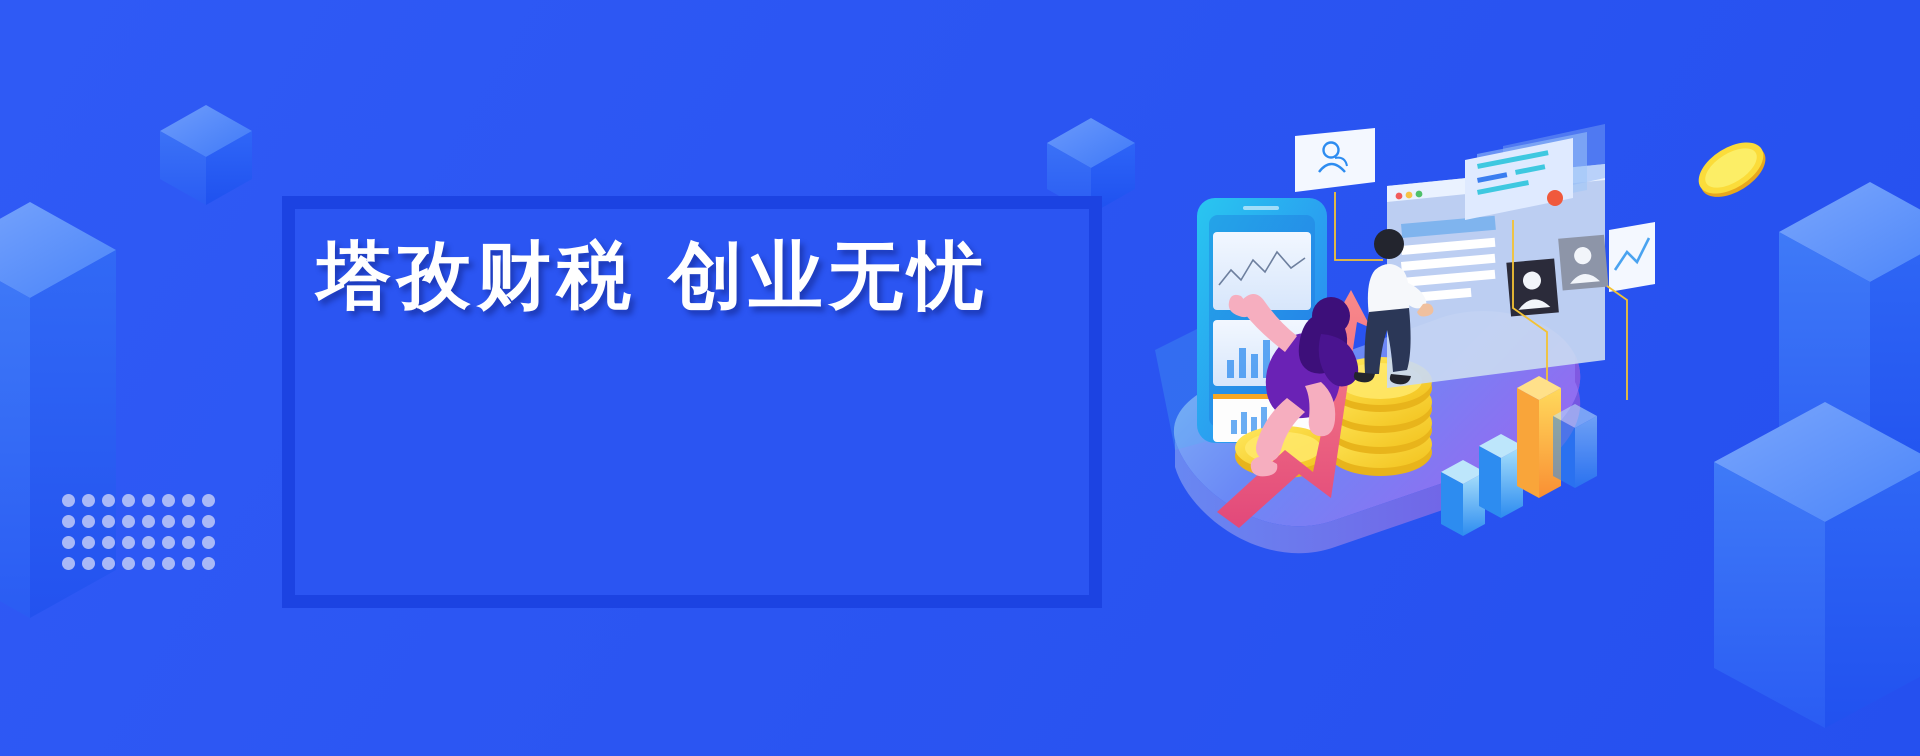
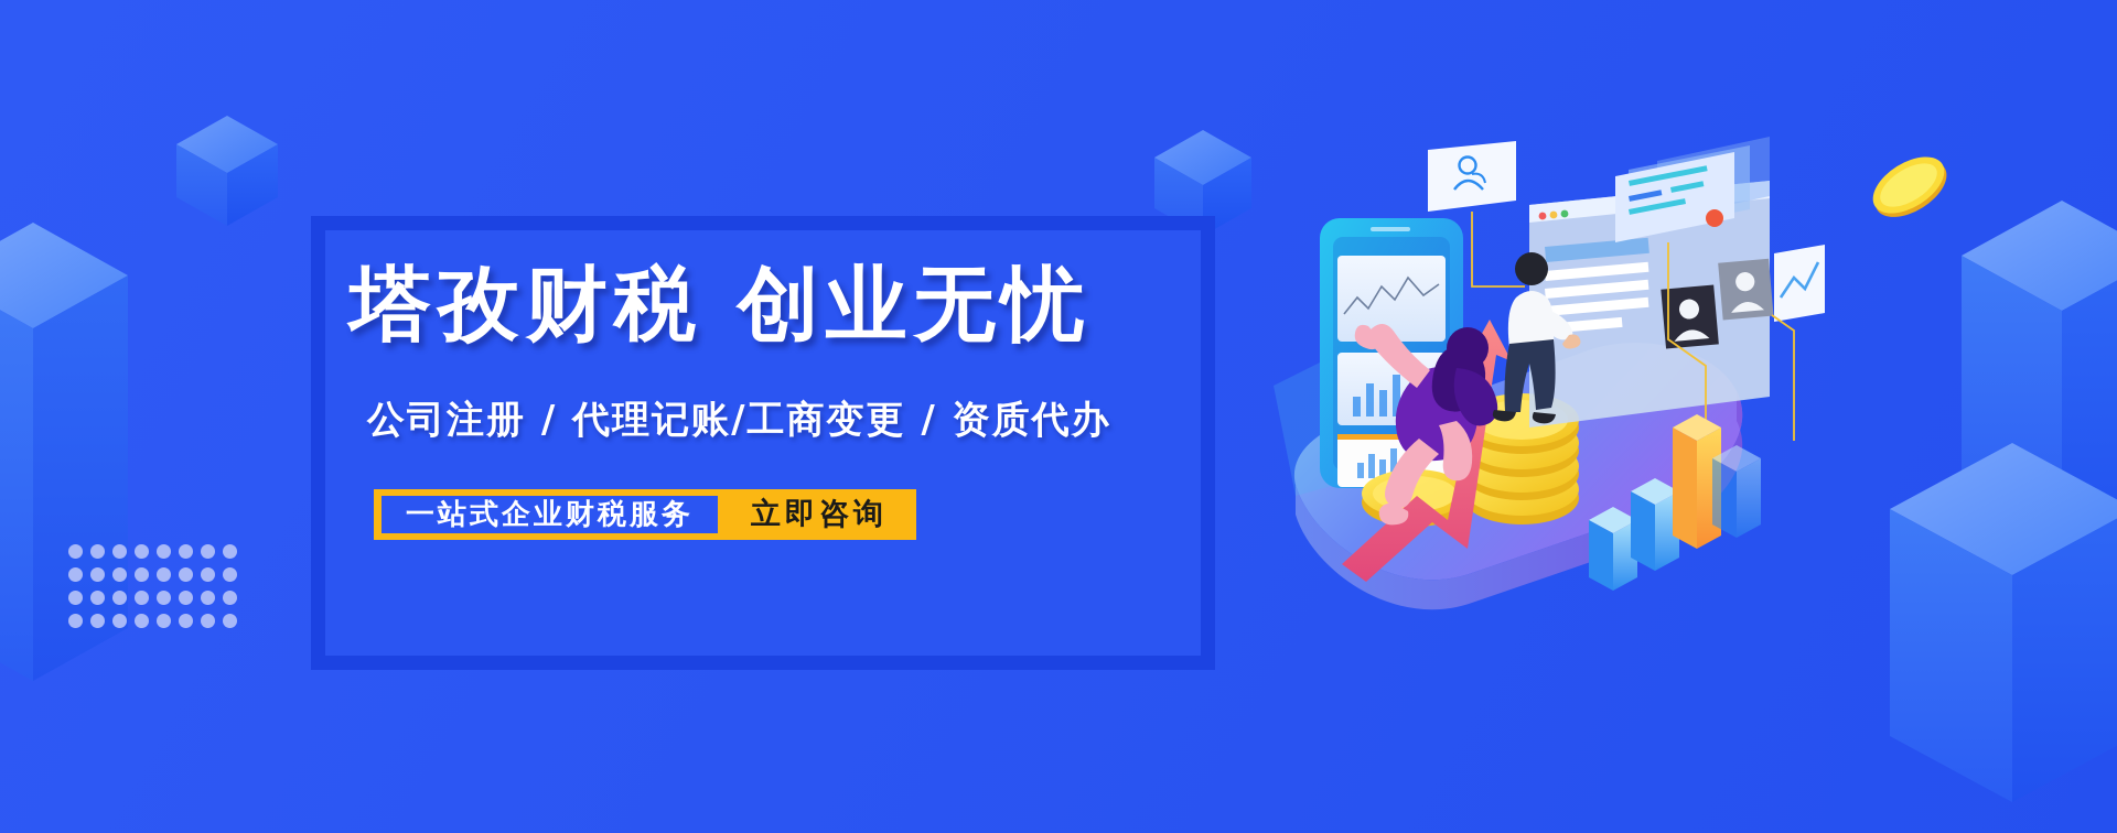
  塔孜财税 创业无忧
+ 公司注册 / 代理记账/工商变更 / 资质代办
+ 一站式企业财税服务
+ 立即咨询
